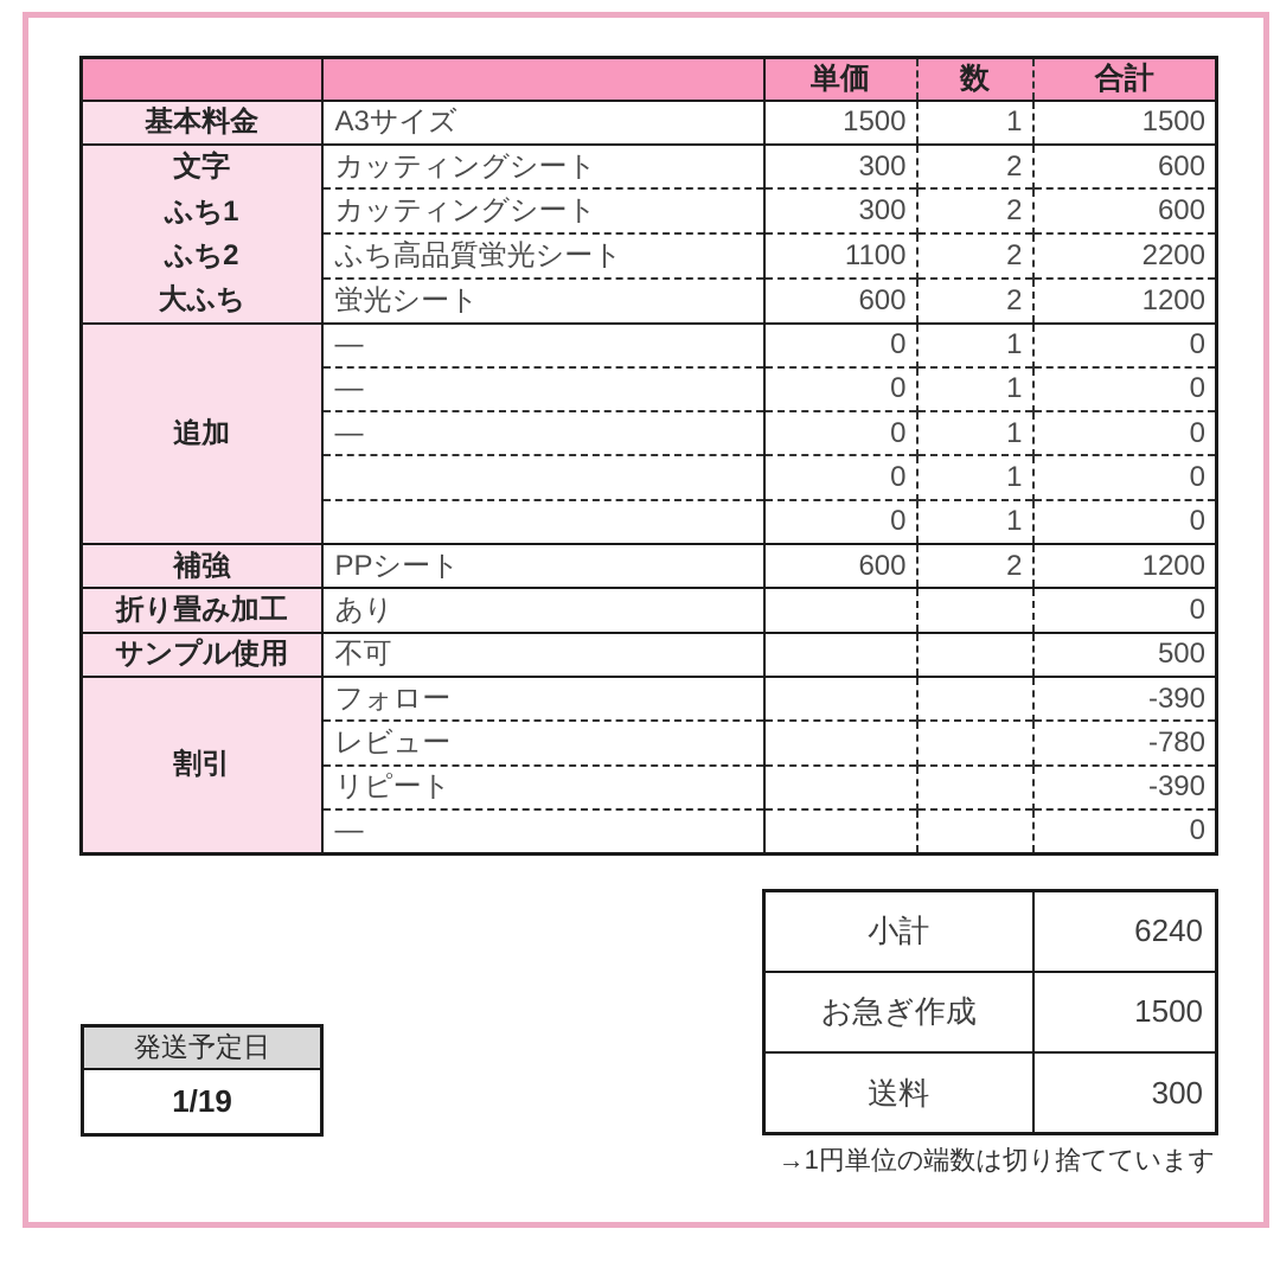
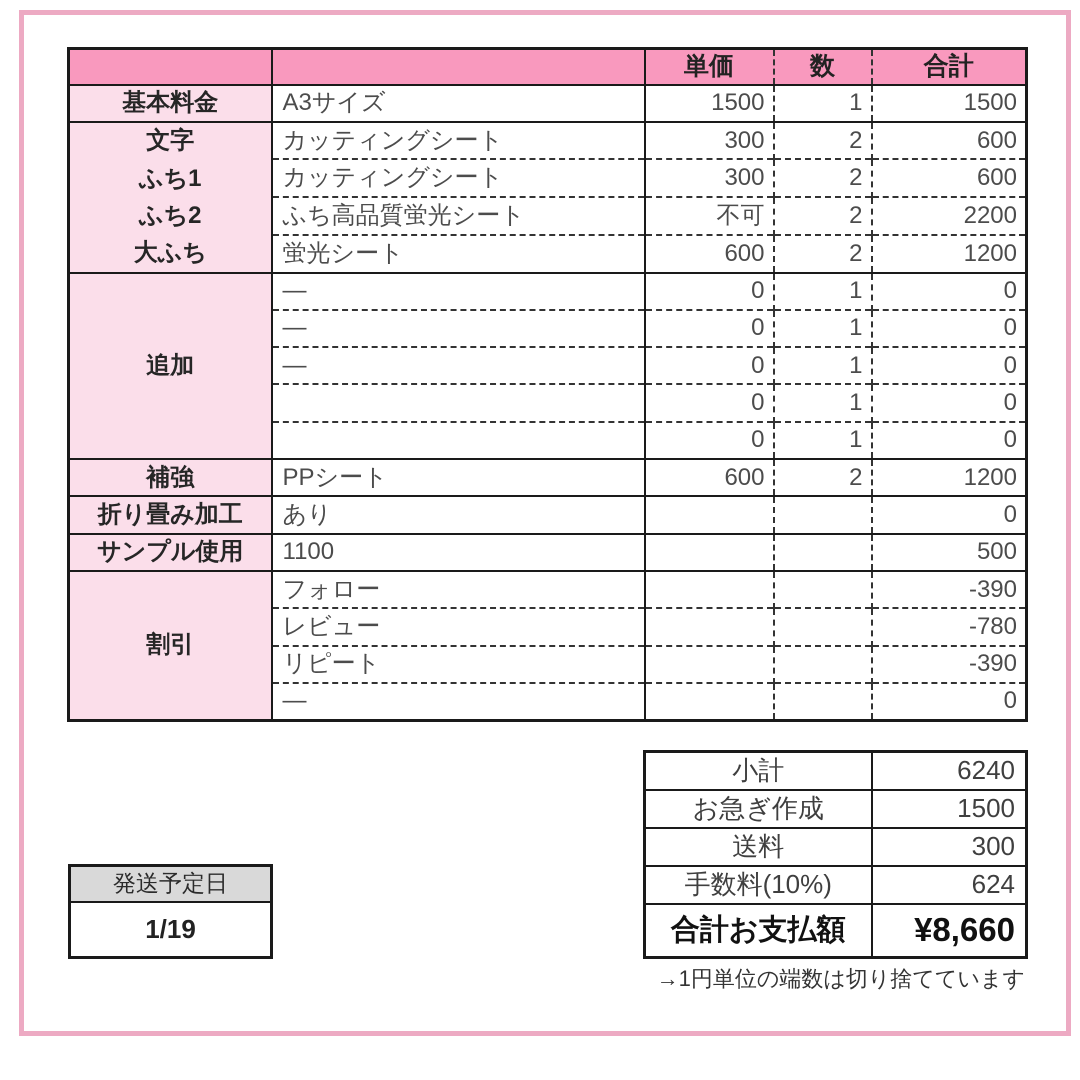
  		単価	数	合計
  基本料金	A3サイズ	1500	1	1500
  文字 ふち1 ふち2 大ふち	カッティングシート	300	2	600
  カッティングシート	300	2	600
- ふち高品質蛍光シート	1100	2	2200
+ ふち高品質蛍光シート	不可	2	2200
  蛍光シート	600	2	1200
  追加	—	0	1	0
  —	0	1	0
  —	0	1	0
  	0	1	0
  	0	1	0
  補強	PPシート	600	2	1200
  折り畳み加工	あり			0
- サンプル使用	不可			500
+ サンプル使用	1100			500
  割引	フォロー			-390
  レビュー			-780
  リピート			-390
  —			0
  小計	6240
  お急ぎ作成	1500
  送料	300
+ 手数料(10%)	624
+ 合計お支払額	¥8,660
  →1円単位の端数は切り捨てています
  発送予定日
  1/19
